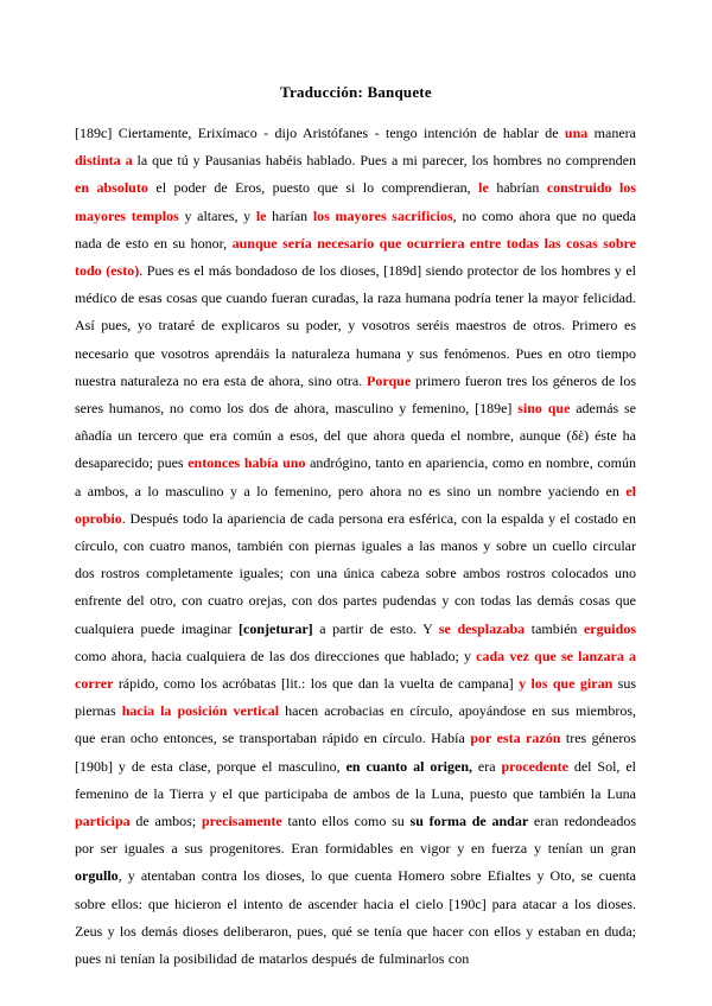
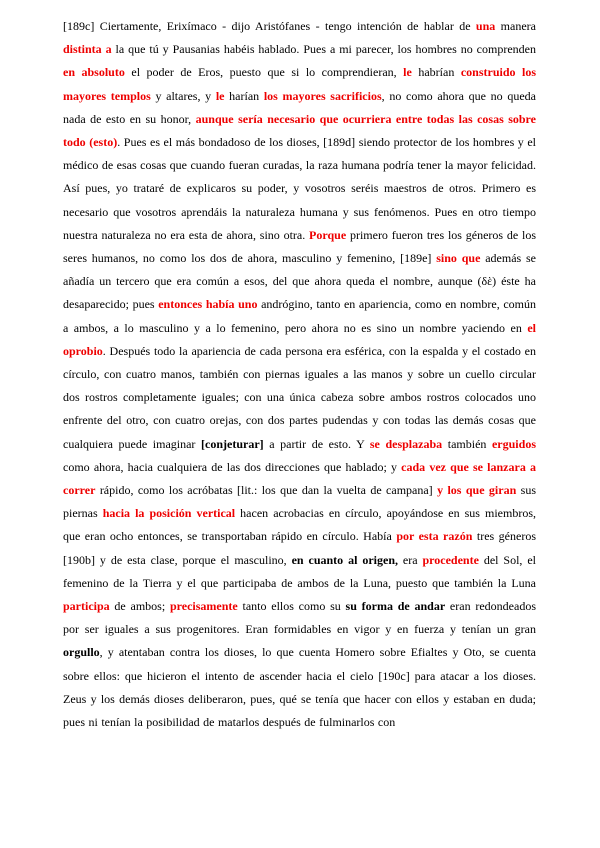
- Traducción: Banquete
  [189c] Ciertamente, Erixímaco - dijo Aristófanes - tengo intención de hablar de una manera distinta a la que tú y Pausanias habéis hablado. Pues a mi parecer, los hombres no comprenden en absoluto el poder de Eros, puesto que si lo comprendieran, le habrían construido los mayores templos y altares, y le harían los mayores sacrificios, no como ahora que no queda nada de esto en su honor, aunque sería necesario que ocurriera entre todas las cosas sobre todo (esto). Pues es el más bondadoso de los dioses, [189d] siendo protector de los hombres y el médico de esas cosas que cuando fueran curadas, la raza humana podría tener la mayor felicidad. Así pues, yo trataré de explicaros su poder, y vosotros seréis maestros de otros. Primero es necesario que vosotros aprendáis la naturaleza humana y sus fenómenos. Pues en otro tiempo nuestra naturaleza no era esta de ahora, sino otra. Porque primero fueron tres los géneros de los seres humanos, no como los dos de ahora, masculino y femenino, [189e] sino que además se añadía un tercero que era común a esos, del que ahora queda el nombre, aunque (δὲ) éste ha desaparecido; pues entonces había uno andrógino, tanto en apariencia, como en nombre, común a ambos, a lo masculino y a lo femenino, pero ahora no es sino un nombre yaciendo en el oprobio. Después todo la apariencia de cada persona era esférica, con la espalda y el costado en círculo, con cuatro manos, también con piernas iguales a las manos y sobre un cuello circular dos rostros completamente iguales; con una única cabeza sobre ambos rostros colocados uno enfrente del otro, con cuatro orejas, con dos partes pudendas y con todas las demás cosas que cualquiera puede imaginar [conjeturar] a partir de esto. Y se desplazaba también erguidos como ahora, hacia cualquiera de las dos direcciones que hablado; y cada vez que se lanzara a correr rápido, como los acróbatas [lit.: los que dan la vuelta de campana] y los que giran sus piernas hacia la posición vertical hacen acrobacias en círculo, apoyándose en sus miembros, que eran ocho entonces, se transportaban rápido en círculo. Había por esta razón tres géneros [190b] y de esta clase, porque el masculino, en cuanto al origen, era procedente del Sol, el femenino de la Tierra y el que participaba de ambos de la Luna, puesto que también la Luna participa de ambos; precisamente tanto ellos como su su forma de andar eran redondeados por ser iguales a sus progenitores. Eran formidables en vigor y en fuerza y tenían un gran orgullo, y atentaban contra los dioses, lo que cuenta Homero sobre Efialtes y Oto, se cuenta sobre ellos: que hicieron el intento de ascender hacia el cielo [190c] para atacar a los dioses. Zeus y los demás dioses deliberaron, pues, qué se tenía que hacer con ellos y estaban en duda; pues ni tenían la posibilidad de matarlos después de fulminarlos con
